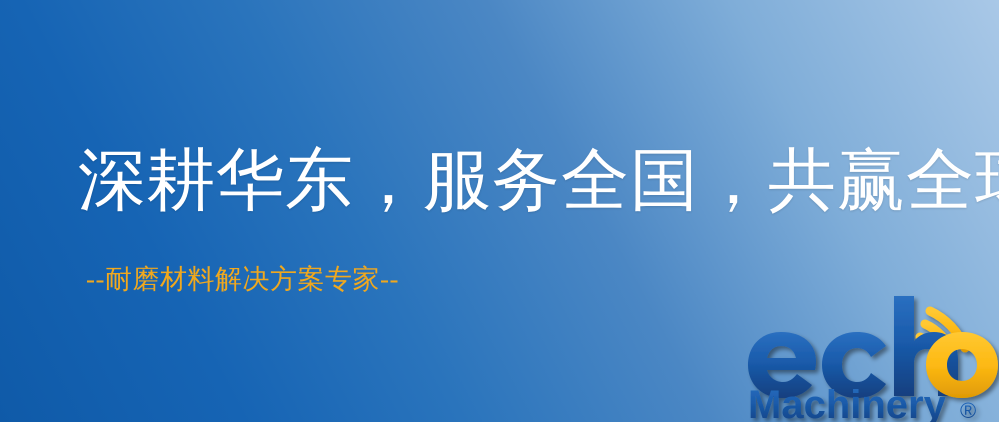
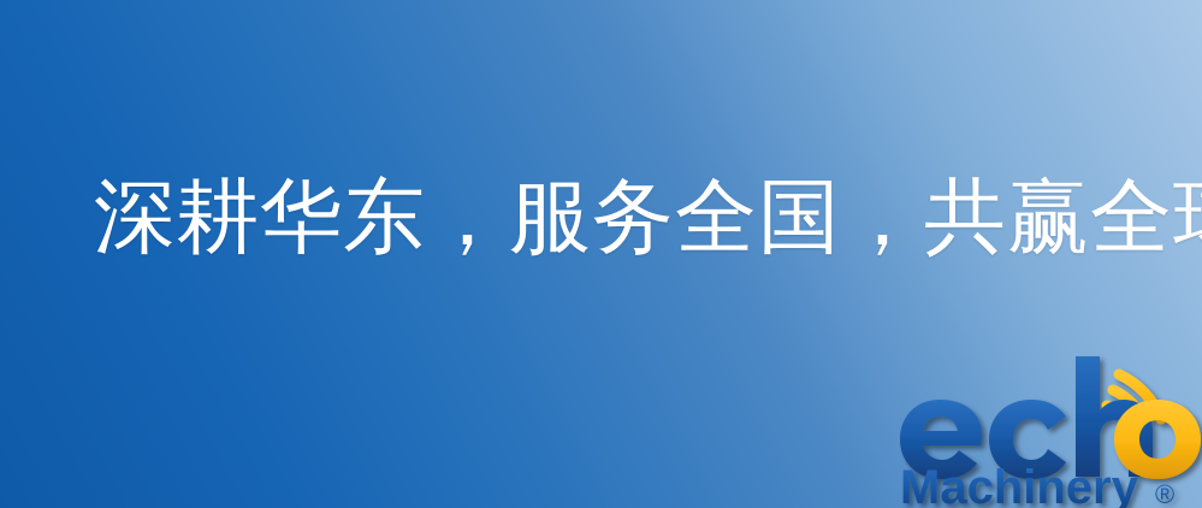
  深耕华东，服务全国，共赢全
- --耐磨材料解决方案专家--
  Machinery
  ®
